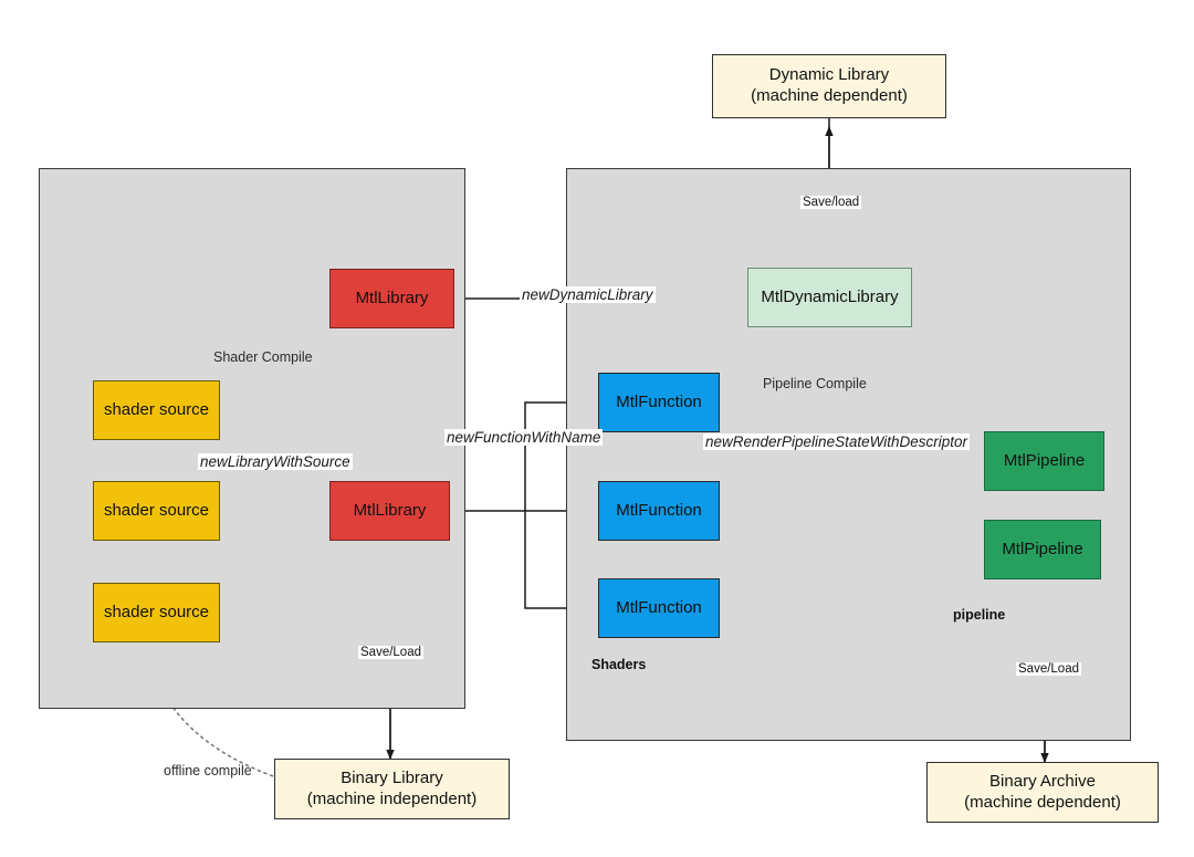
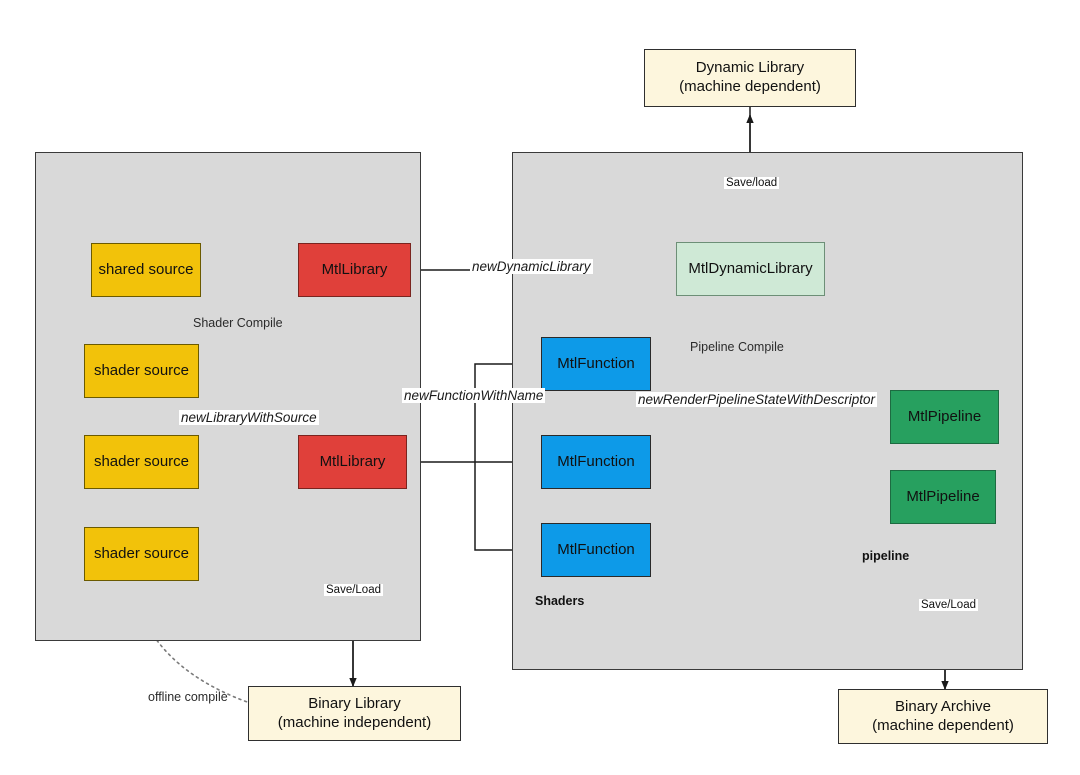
+ shared source
  MtlLibrary
  shader source
  shader source
  shader source
  MtlLibrary
  Dynamic Library
  (machine dependent)
  MtlDynamicLibrary
  MtlFunction
  MtlFunction
  MtlFunction
  MtlPipeline
  MtlPipeline
  Binary Library
  (machine independent)
  Binary Archive
  (machine dependent)
  Shader Compile
  newLibraryWithSource
  newDynamicLibrary
  newFunctionWithName
  Pipeline Compile
  newRenderPipelineStateWithDescriptor
  Save/load
  Save/Load
  Save/Load
  offline compile
  Shaders
  pipeline
